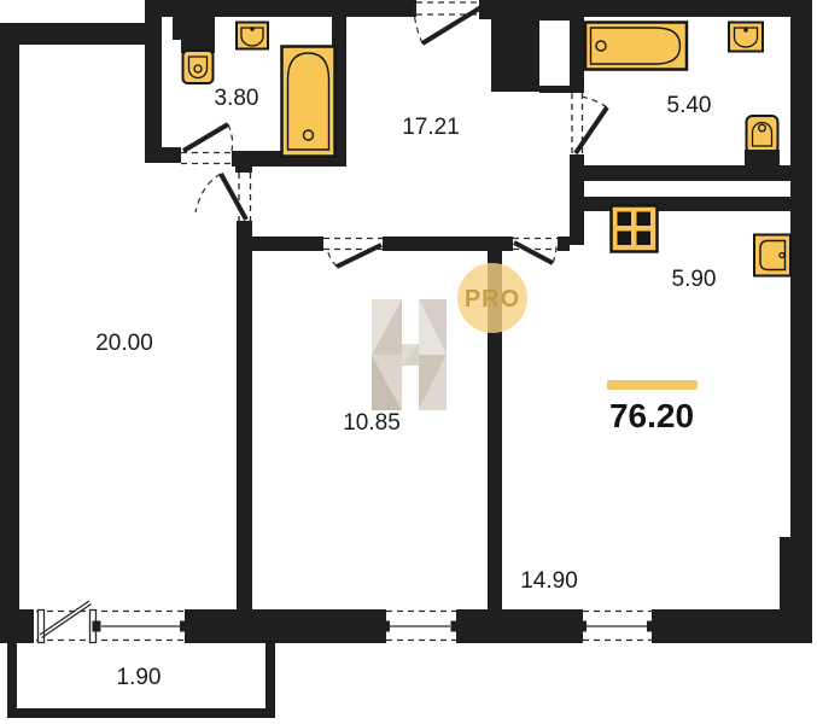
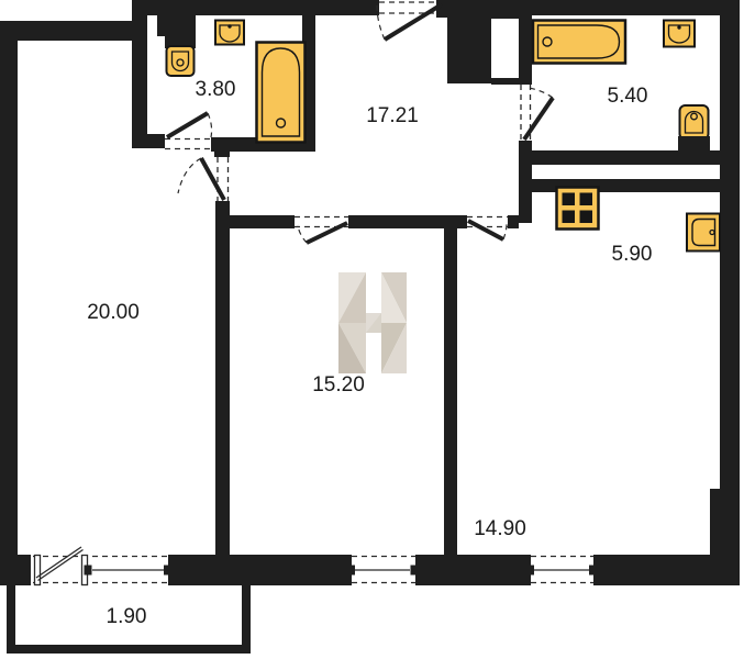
  20.00
  3.80
  17.21
  5.40
  5.90
- 10.85
+ 15.20
  14.90
  1.90
- 76.20
- PRO
